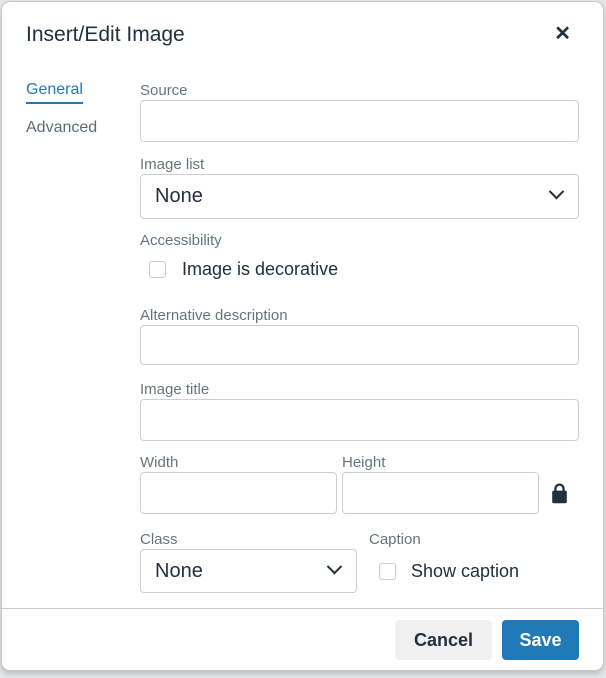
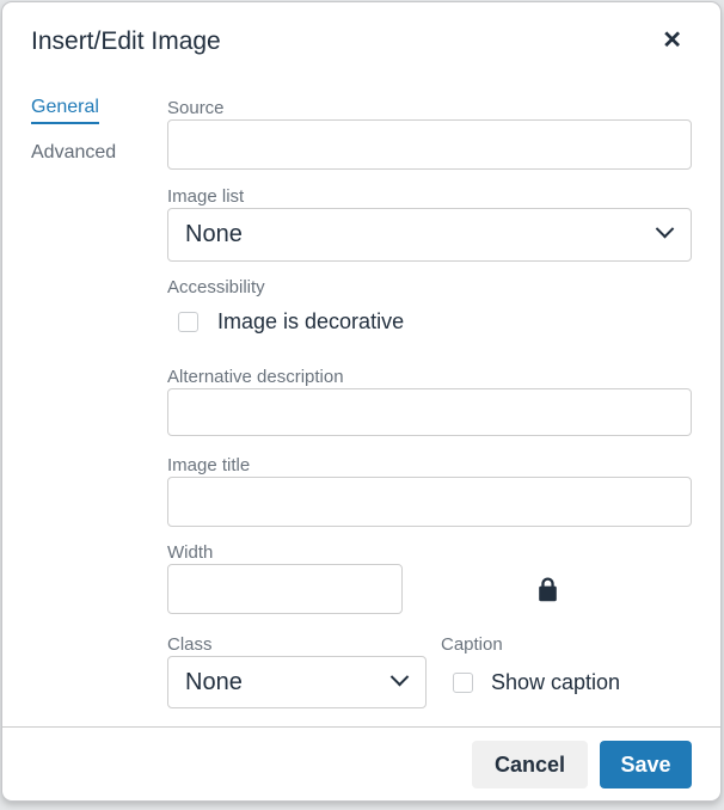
  Insert/Edit Image
  ✕
  General
  Advanced
  Source
  Image list
  None
  Accessibility
  Image is decorative
  Alternative description
  Image title
  Width
- Height
  Class
  None
  Caption
  Show caption
  Cancel
  Save
